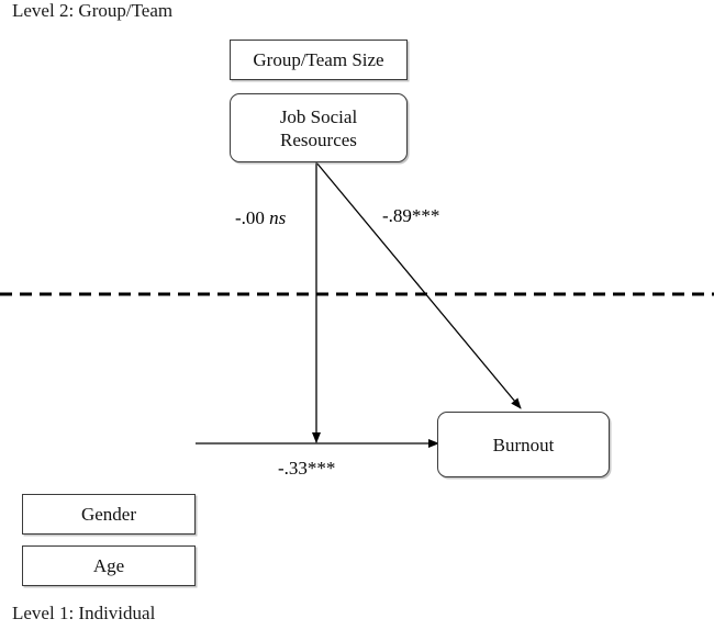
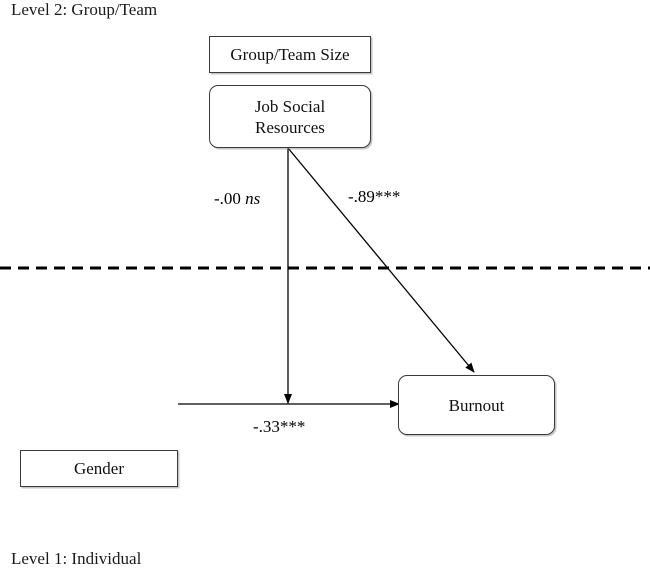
  Level 2: Group/Team
  Level 1: Individual
  Group/Team Size
  Job Social
  Resources
  Burnout
  Gender
- Age
  -.00 ns
  -.89***
  -.33***
